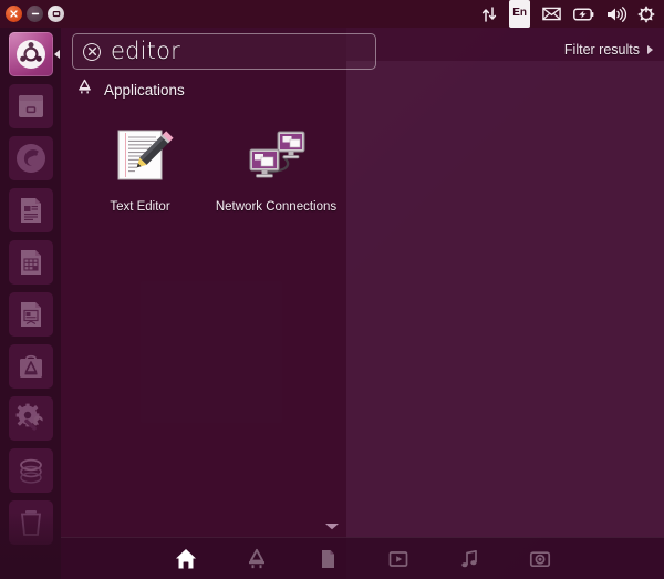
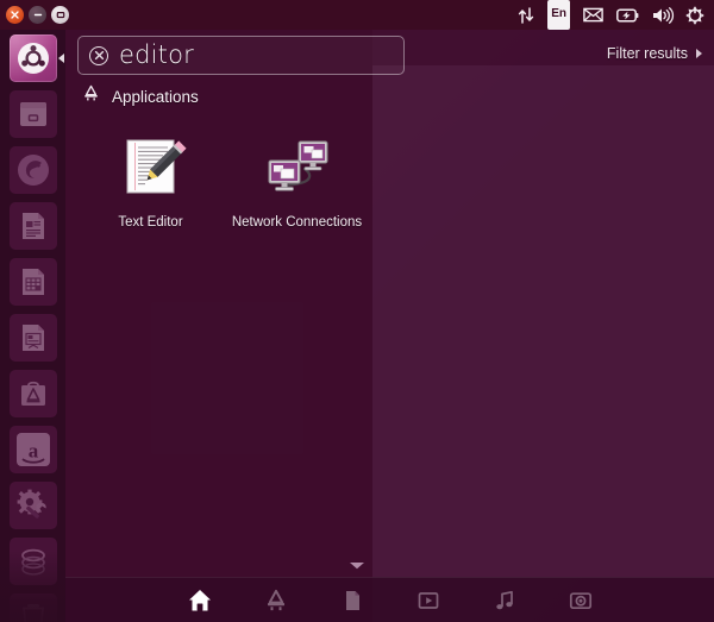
  editor
  Filter results
  Applications
  Text Editor
  Network Connections
+ a
  En
